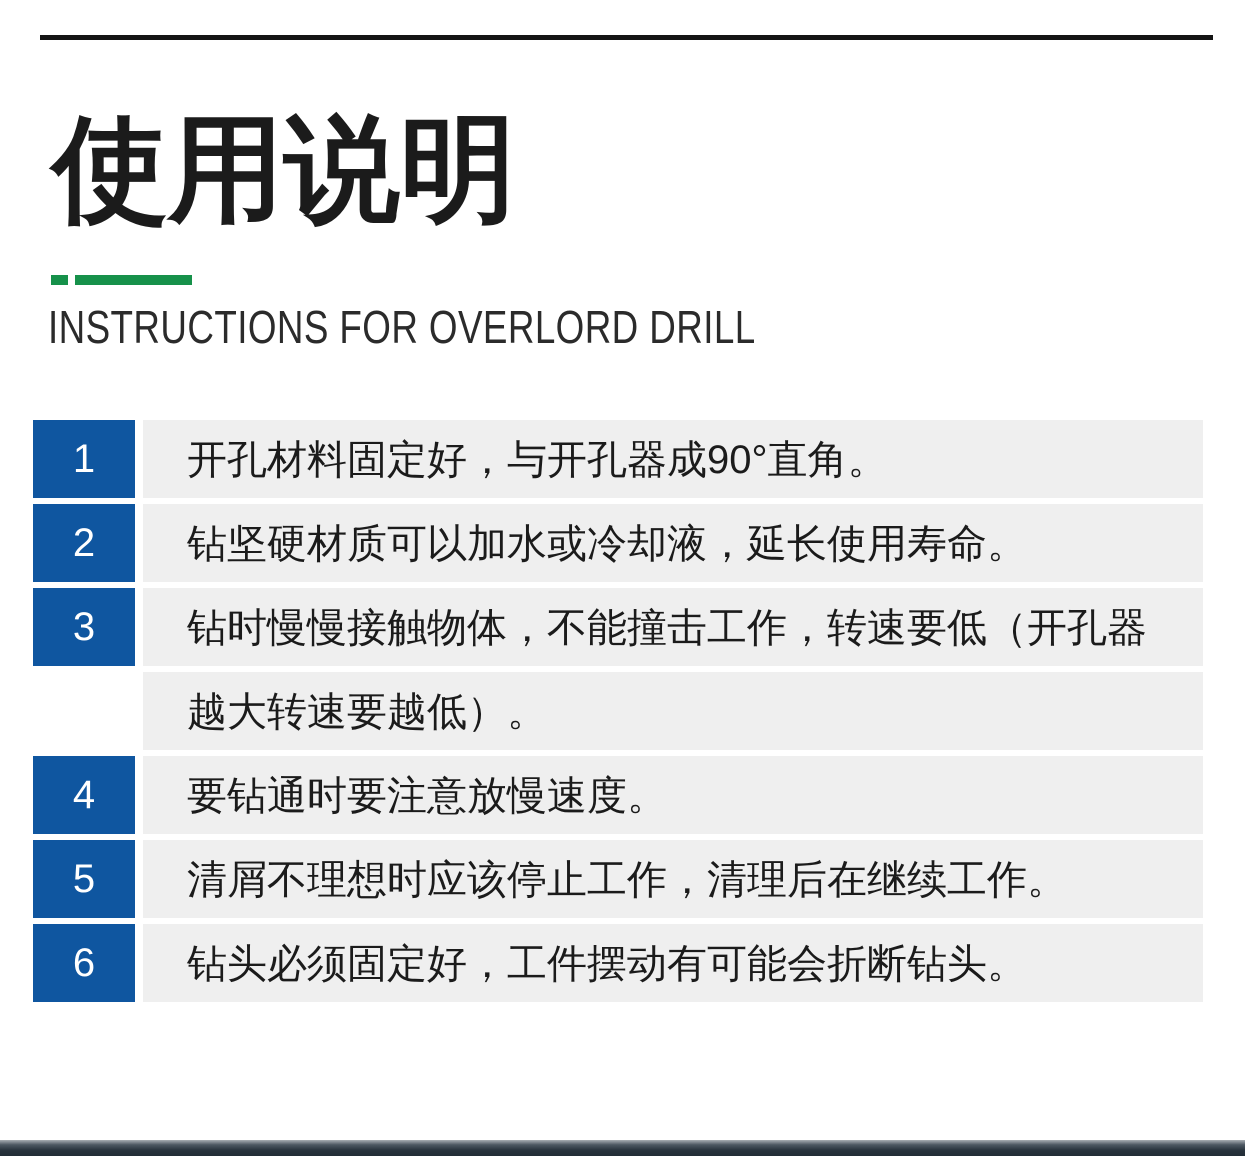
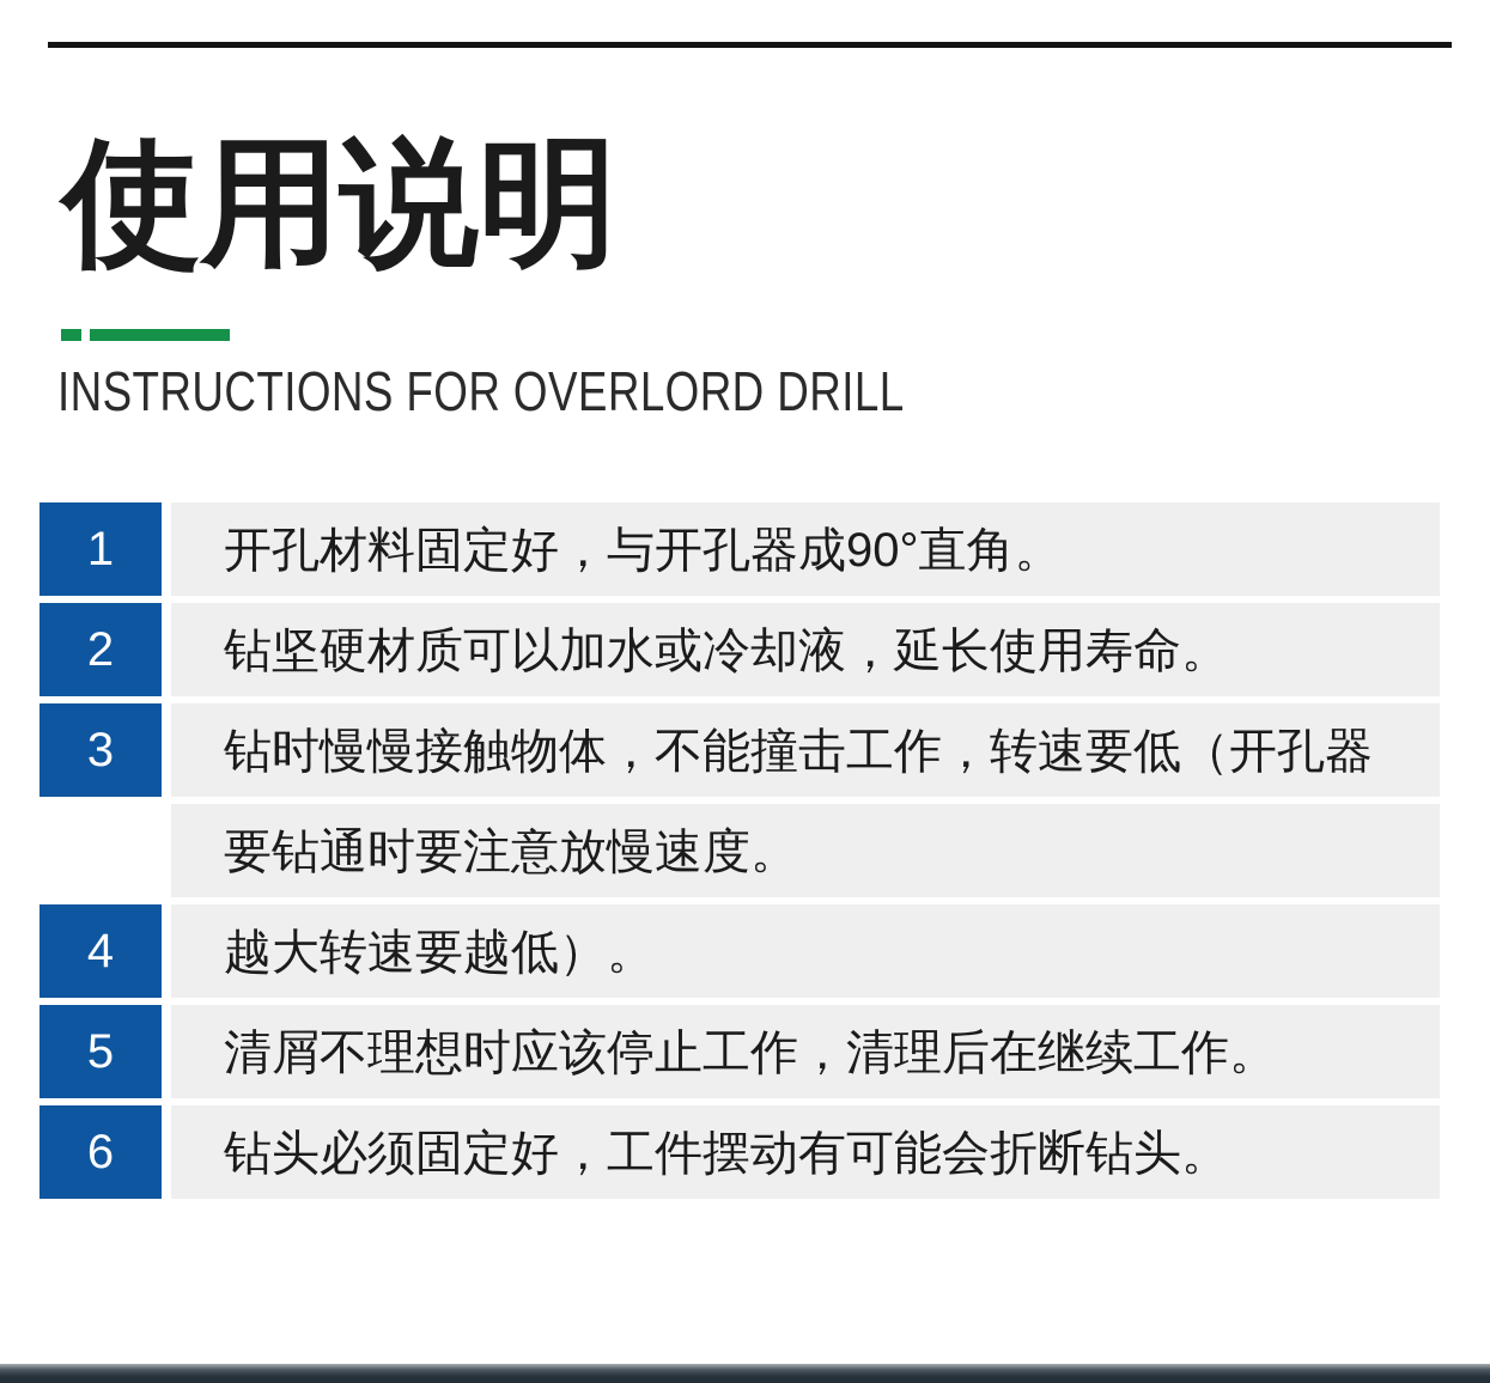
  使用说明
  INSTRUCTIONS FOR OVERLORD DRILL
  1
  开孔材料固定好，与开孔器成90°直角。
  2
  钻坚硬材质可以加水或冷却液，延长使用寿命。
  3
  钻时慢慢接触物体，不能撞击工作，转速要低（开孔器
- 越大转速要越低）。
+ 要钻通时要注意放慢速度。
  4
- 要钻通时要注意放慢速度。
+ 越大转速要越低）。
  5
  清屑不理想时应该停止工作，清理后在继续工作。
  6
  钻头必须固定好，工件摆动有可能会折断钻头。
